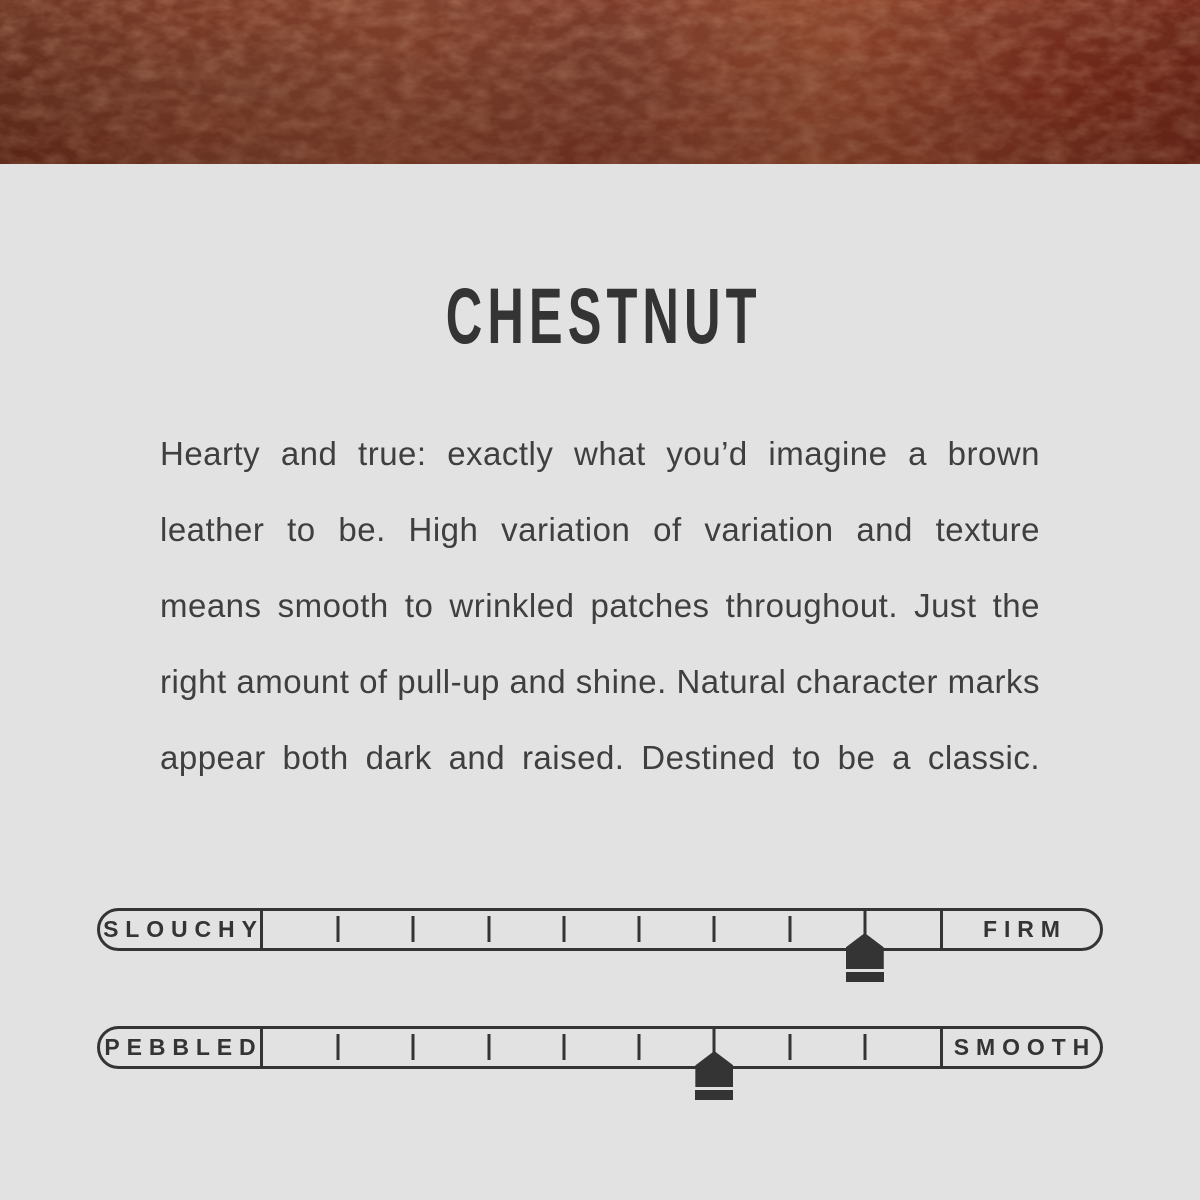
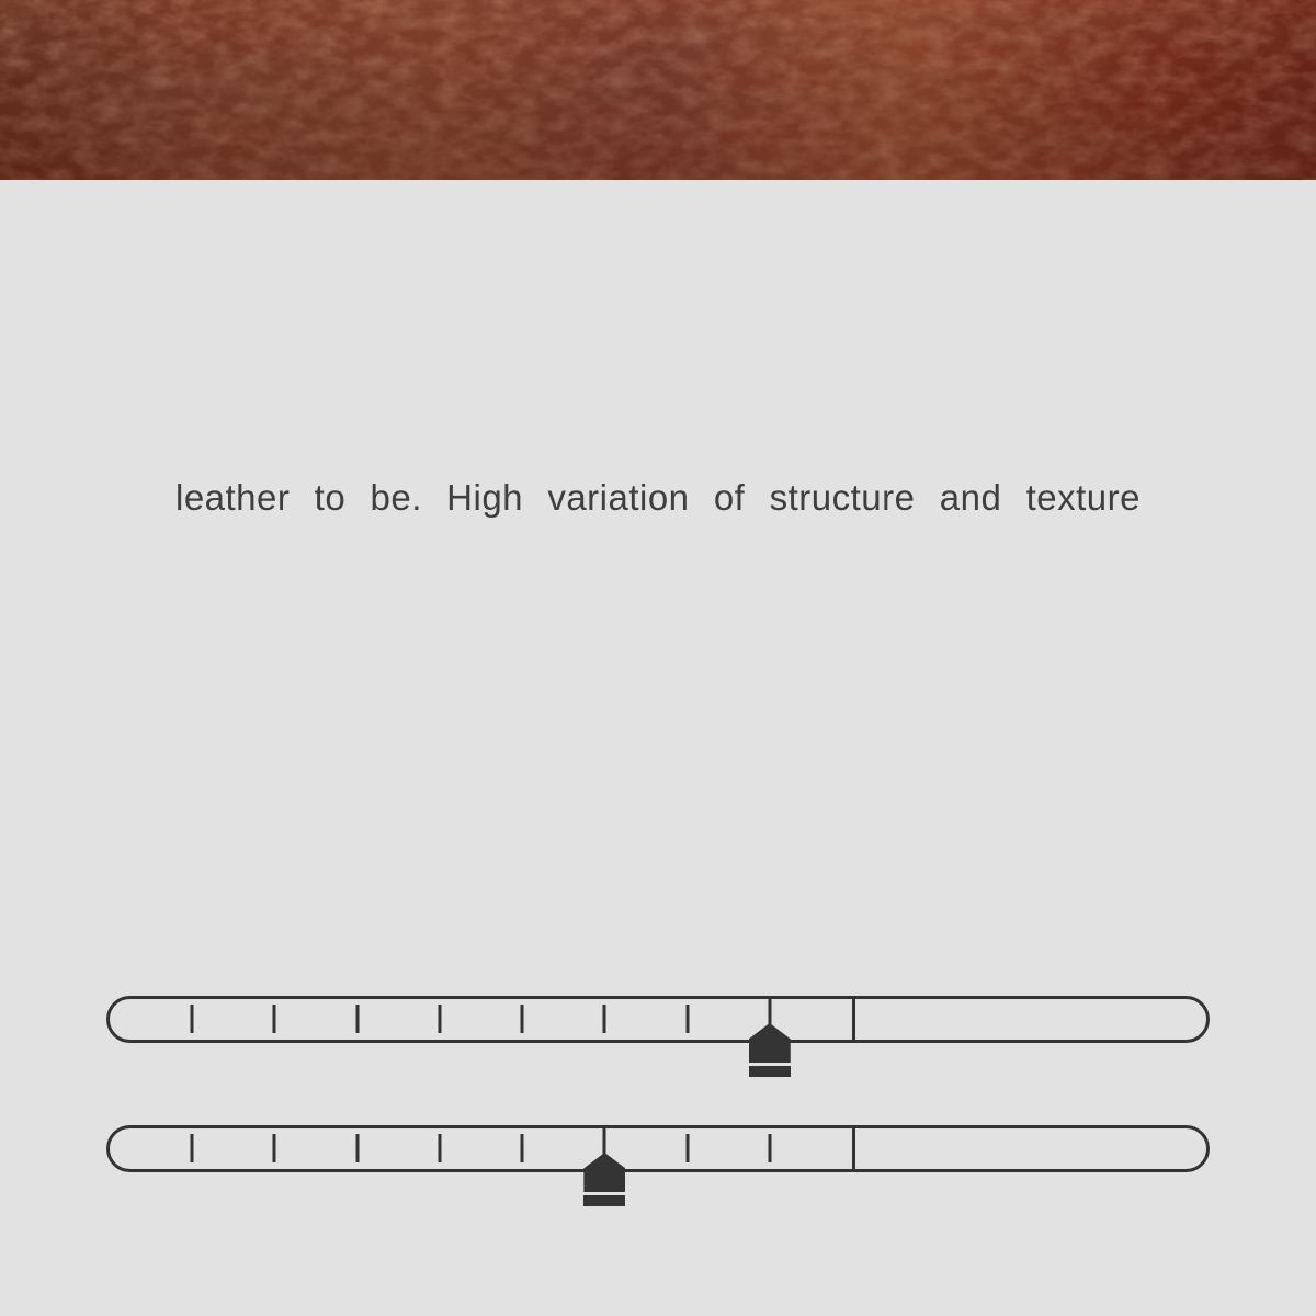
- CHESTNUT
- Hearty and true: exactly what you’d imagine a brown
- leather to be. High variation of variation and texture
+ leather to be. High variation of structure and texture
- means smooth to wrinkled patches throughout. Just the
- right amount of pull-up and shine. Natural character marks
- appear both dark and raised. Destined to be a classic.
- SLOUCHY
- FIRM
- PEBBLED
- SMOOTH
